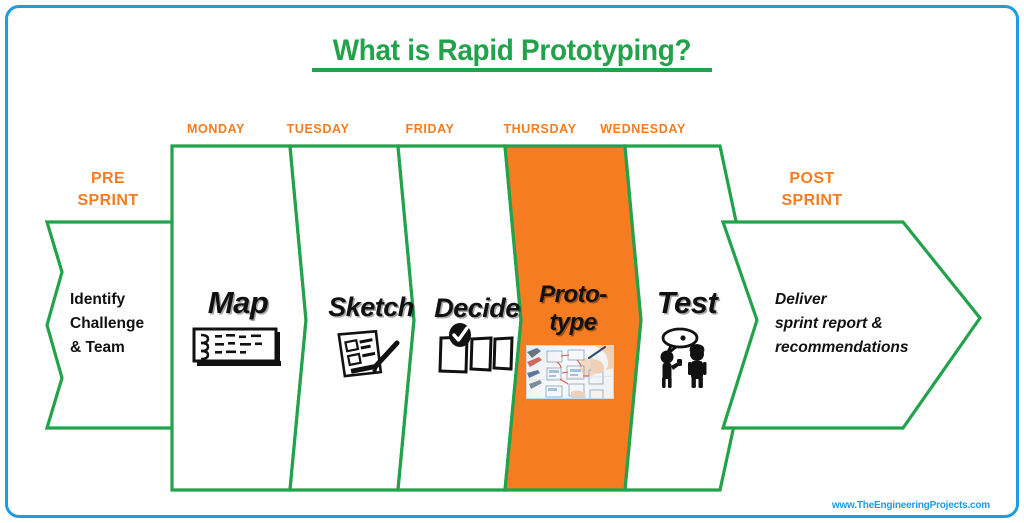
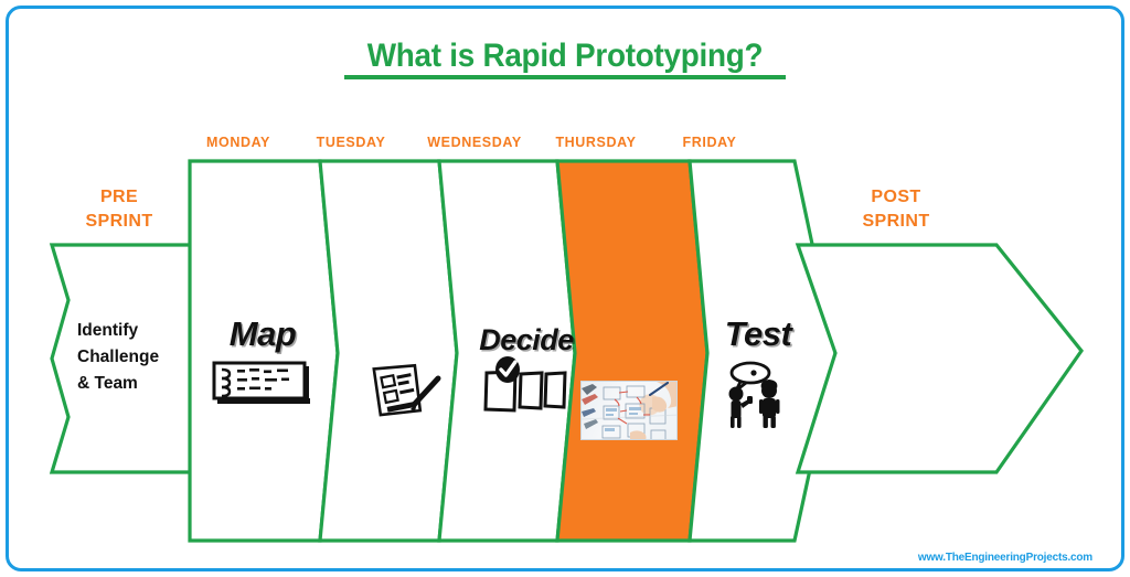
  What is Rapid Prototyping?
  MONDAY
  TUESDAY
- FRIDAY
+ WEDNESDAY
  THURSDAY
- WEDNESDAY
+ FRIDAY
  PRE
  SPRINT
  Identify
  Challenge
  & Team
  POST
  SPRINT
- Deliver
- sprint report &
- recommendations
  Map
- Sketch
  Decide
- Proto-
- type
  Test
  www.TheEngineeringProjects.com
